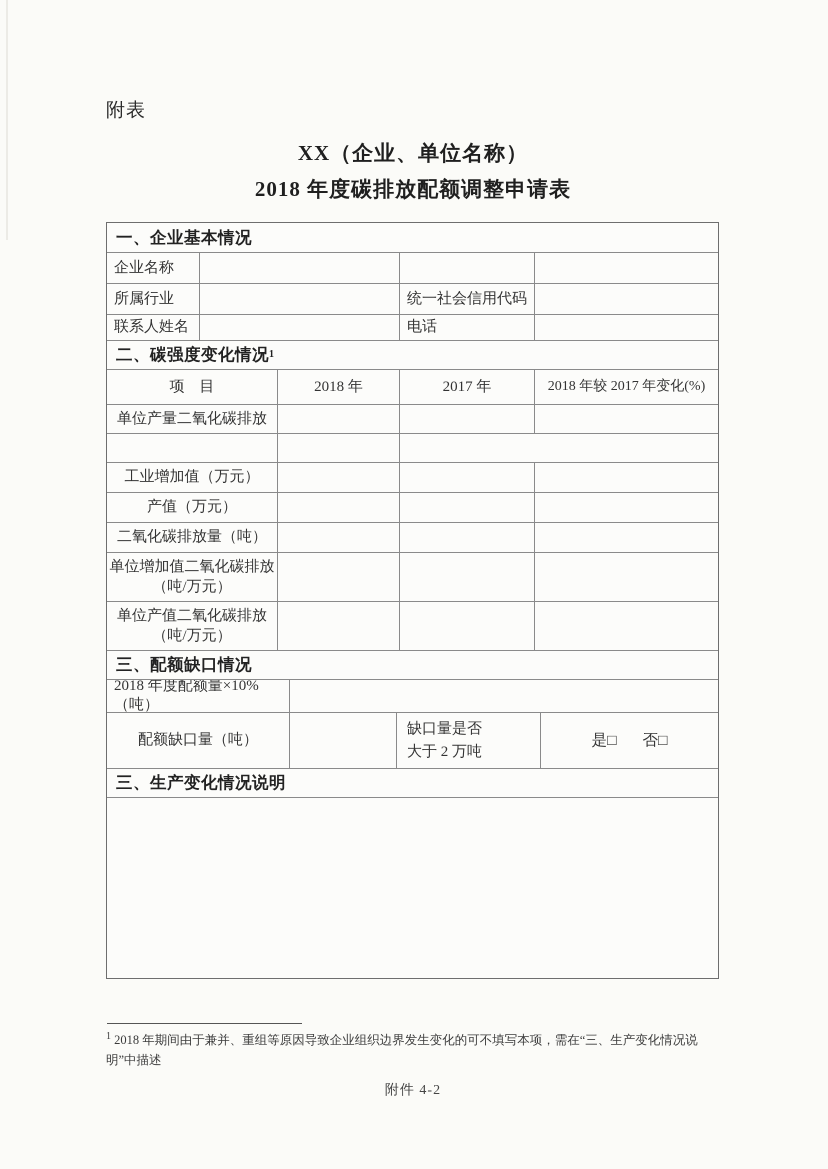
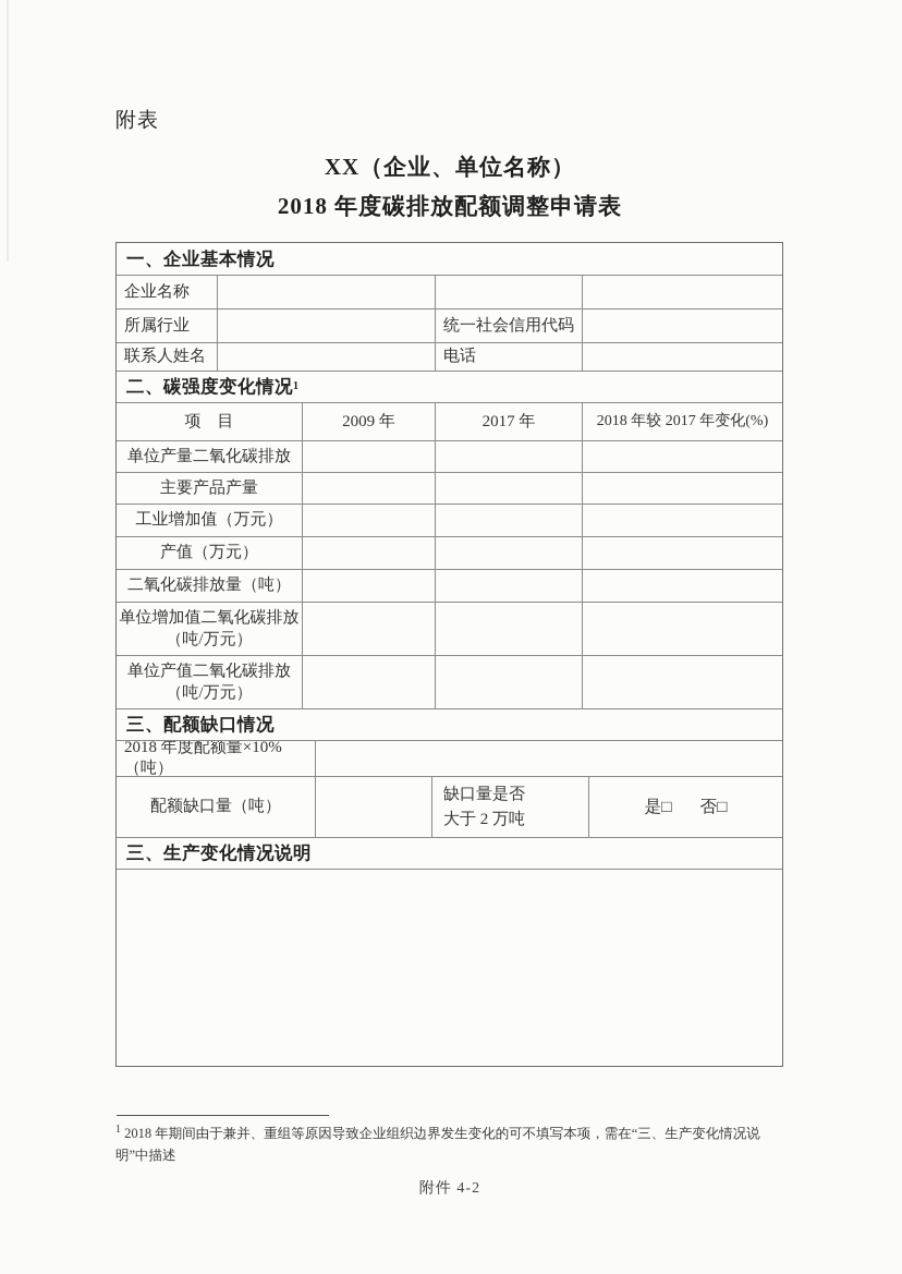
  附表
  XX（企业、单位名称）
  2018 年度碳排放配额调整申请表
  一、企业基本情况
  企业名称
  所属行业
  统一社会信用代码
  联系人姓名
  电话
  二、碳强度变化情况
  1
  项 目
- 2018 年
+ 2009 年
  2017 年
  2018 年较 2017 年变化(%)
  单位产量二氧化碳排放
+ 主要产品产量
  工业增加值（万元）
  产值（万元）
  二氧化碳排放量（吨）
  单位增加值二氧化碳排放
  （吨/万元）
  单位产值二氧化碳排放
  （吨/万元）
  三、配额缺口情况
  2018 年度配额量×10%（吨）
  配额缺口量（吨）
  缺口量是否
  大于 2 万吨
  是□
  否□
  三、生产变化情况说明
  1 2018 年期间由于兼并、重组等原因导致企业组织边界发生变化的可不填写本项，需在“三、生产变化情况说明”中描述
  附件 4-2
